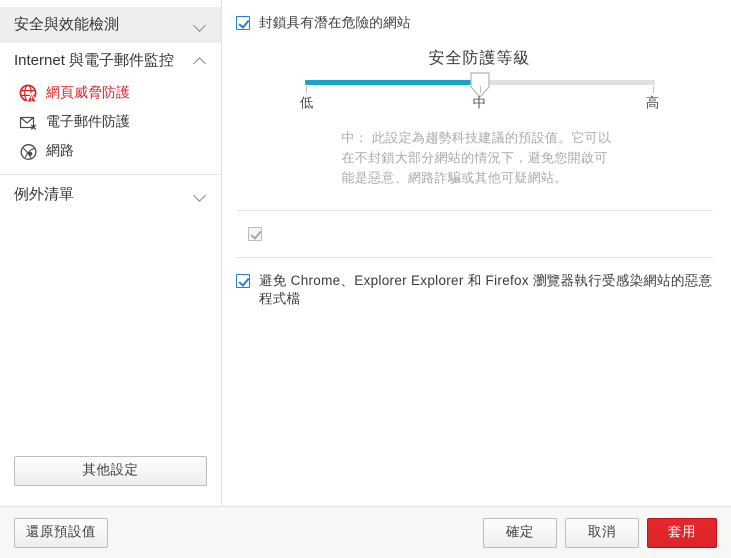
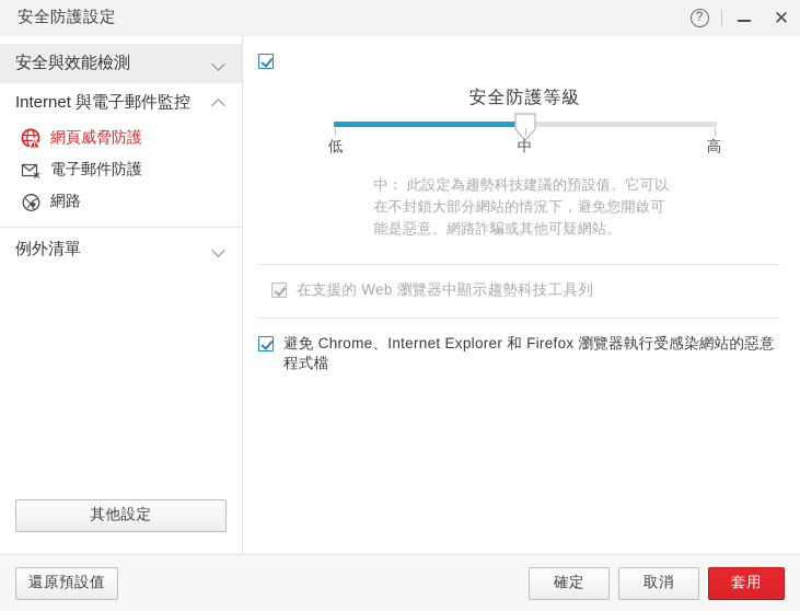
+ 安全防護設定
+ ?
+ ✕
  安全與效能檢測
  Internet 與電子郵件監控
  網頁威脅防護
  電子郵件防護
  網路
  例外清單
  其他設定
- 封鎖具有潛在危險的網站
  安全防護等級
  低
  中
  高
  中： 此設定為趨勢科技建議的預設值。它可以在不封鎖大部分網站的情況下，避免您開啟可能是惡意、網路詐騙或其他可疑網站。
+ 在支援的 Web 瀏覽器中顯示趨勢科技工具列
- 避免 Chrome、Explorer Explorer 和 Firefox 瀏覽器執行受感染網站的惡意程式檔
+ 避免 Chrome、Internet Explorer 和 Firefox 瀏覽器執行受感染網站的惡意程式檔
  還原預設值
  確定
  取消
  套用
